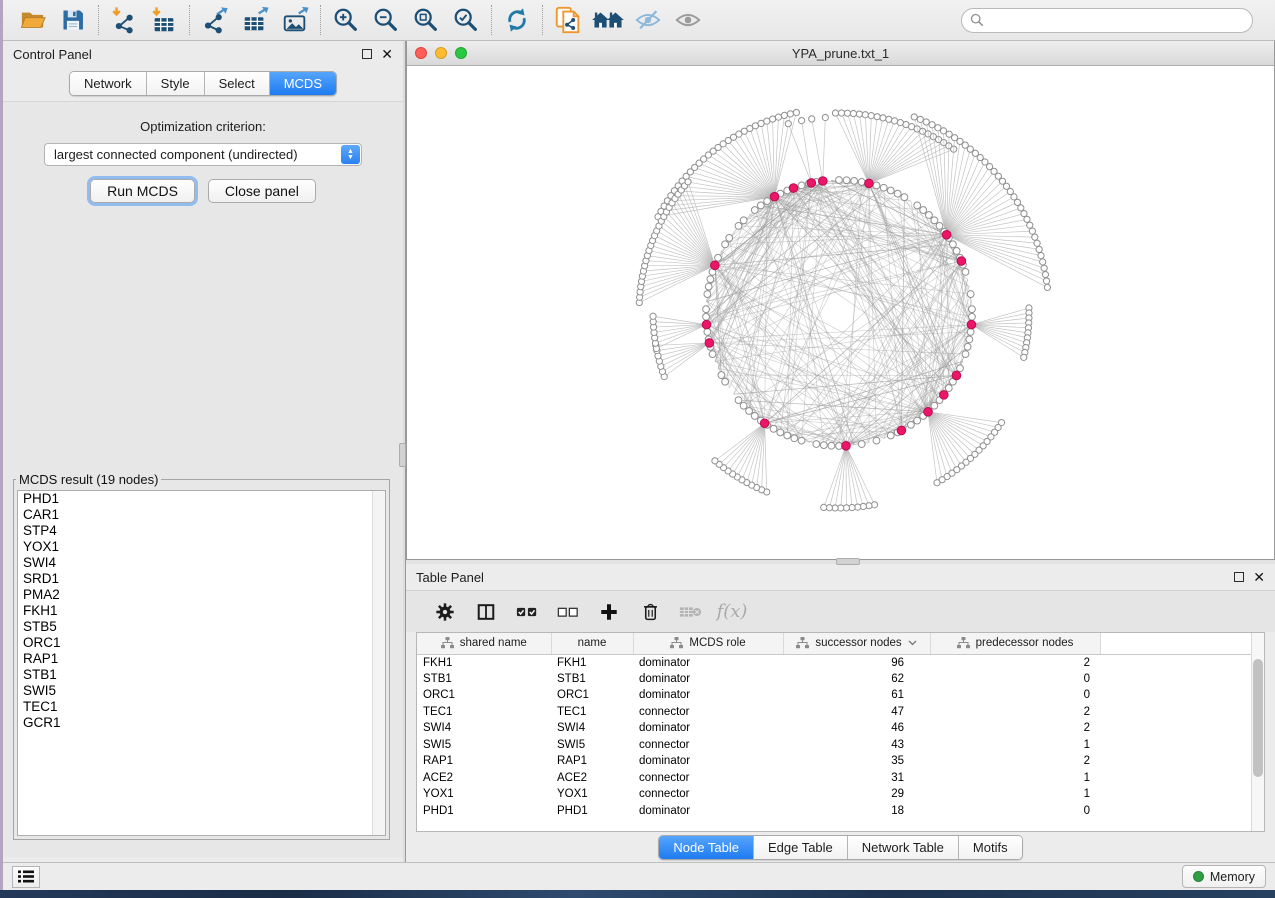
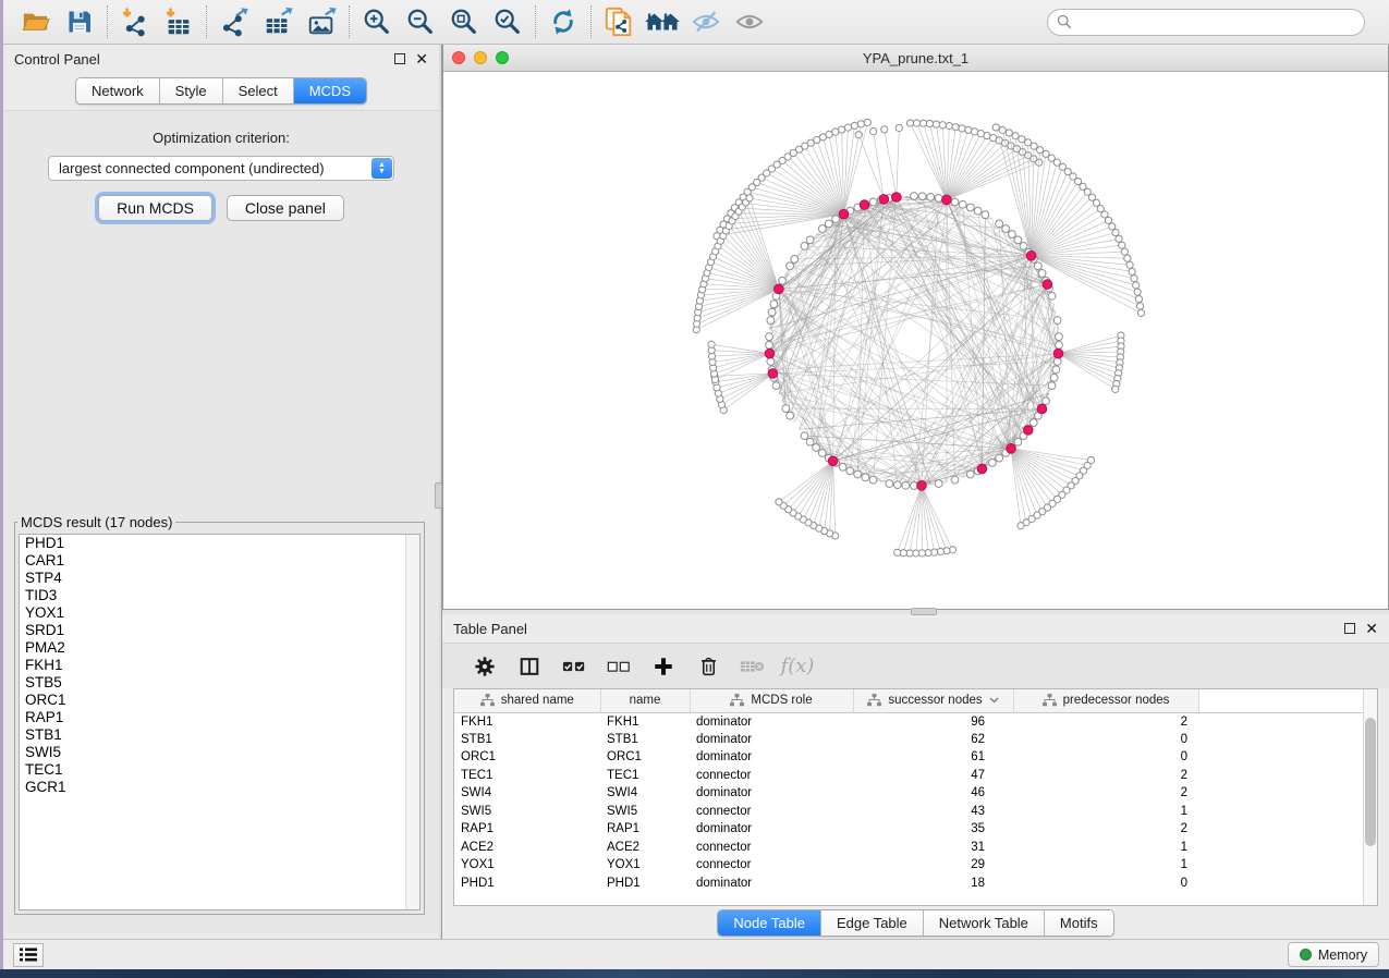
  Control Panel
  ✕
  Network
  Style
  Select
  MCDS
  Optimization criterion:
  largest connected component (undirected)
  Run MCDS
  Close panel
- MCDS result (19 nodes)
+ MCDS result (17 nodes)
  PHD1
  CAR1
  STP4
+ TID3
  YOX1
- SWI4
  SRD1
  PMA2
  FKH1
  STB5
  ORC1
  RAP1
  STB1
  SWI5
  TEC1
  GCR1
  YPA_prune.txt_1
  Table Panel
  ✕
  f(x)
  shared name	name	MCDS role	successor nodes	predecessor nodes
  FKH1	FKH1	dominator	96	2
  STB1	STB1	dominator	62	0
  ORC1	ORC1	dominator	61	0
  TEC1	TEC1	connector	47	2
  SWI4	SWI4	dominator	46	2
  SWI5	SWI5	connector	43	1
  RAP1	RAP1	dominator	35	2
  ACE2	ACE2	connector	31	1
  YOX1	YOX1	connector	29	1
  PHD1	PHD1	dominator	18	0
  Node Table
  Edge Table
  Network Table
  Motifs
  Memory
